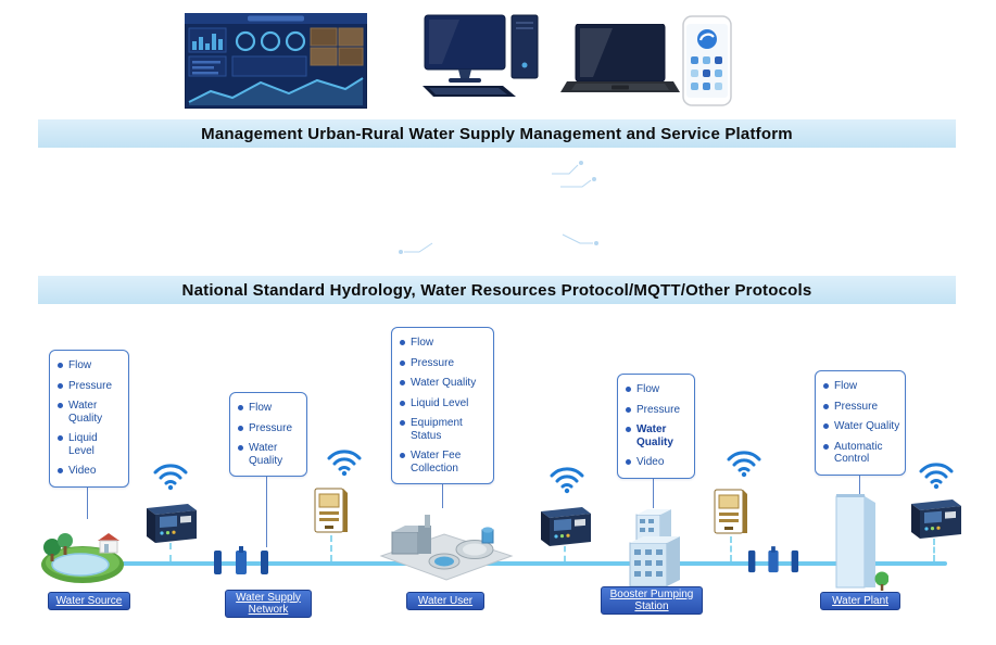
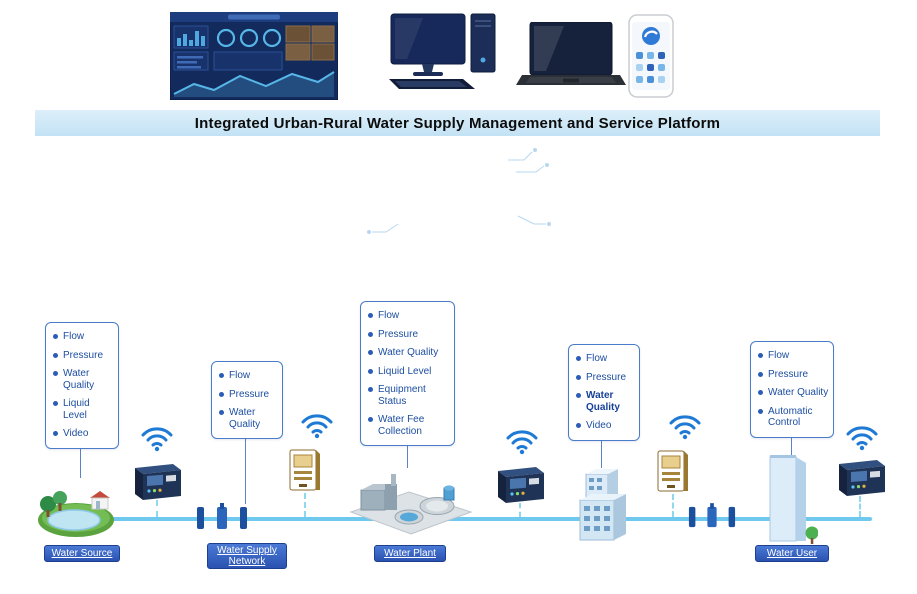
- Management Urban-Rural Water Supply Management and Service Platform
+ Integrated Urban-Rural Water Supply Management and Service Platform
- National Standard Hydrology, Water Resources Protocol/MQTT/Other Protocols
  Flow
  Pressure
  Water Quality
  Liquid Level
  Video
  Water Source
  Flow
  Pressure
  Water Quality
  Water Supply Network
  Flow
  Pressure
  Water Quality
  Liquid Level
  Equipment Status
  Water Fee Collection
- Water User
+ Water Plant
  Flow
  Pressure
  Water Quality
  Video
- Booster Pumping Station
  Flow
  Pressure
  Water Quality
  Automatic Control
- Water Plant
+ Water User
